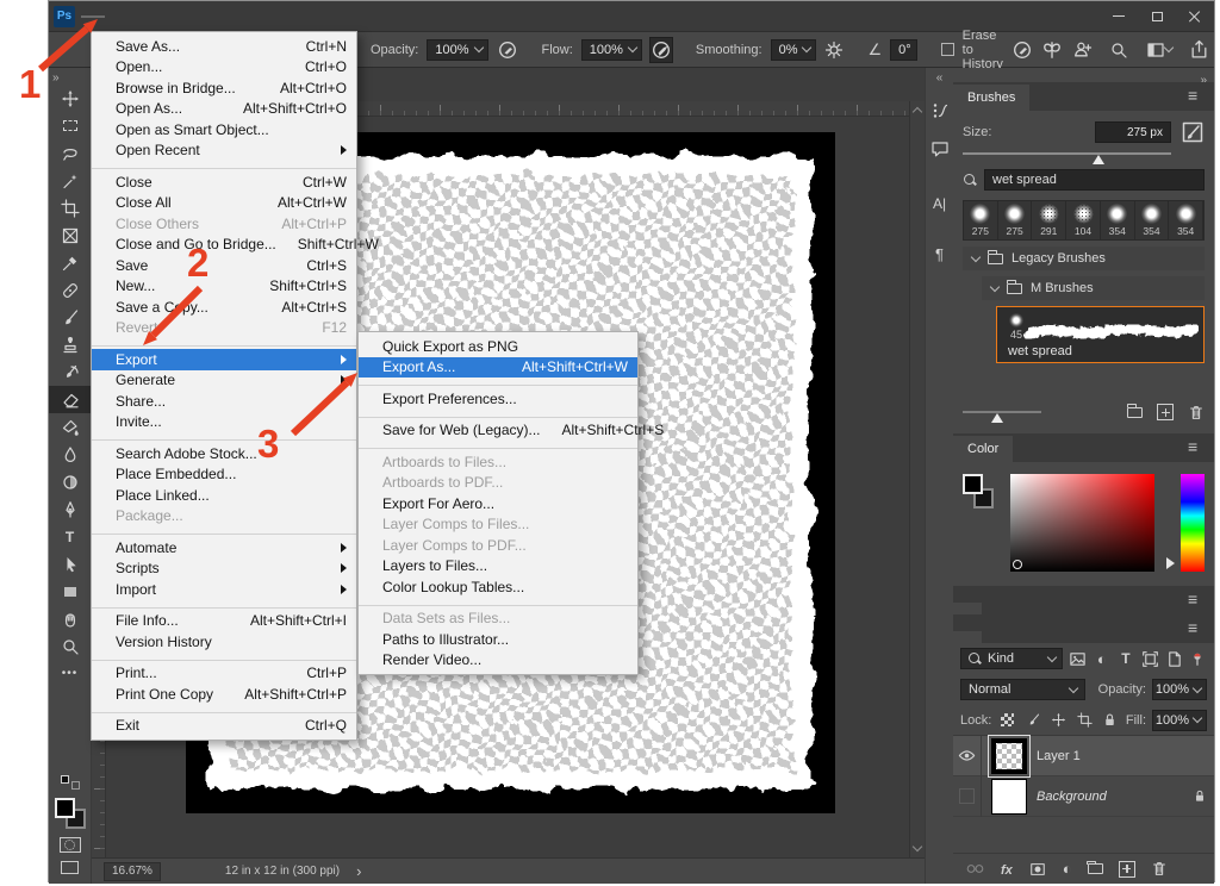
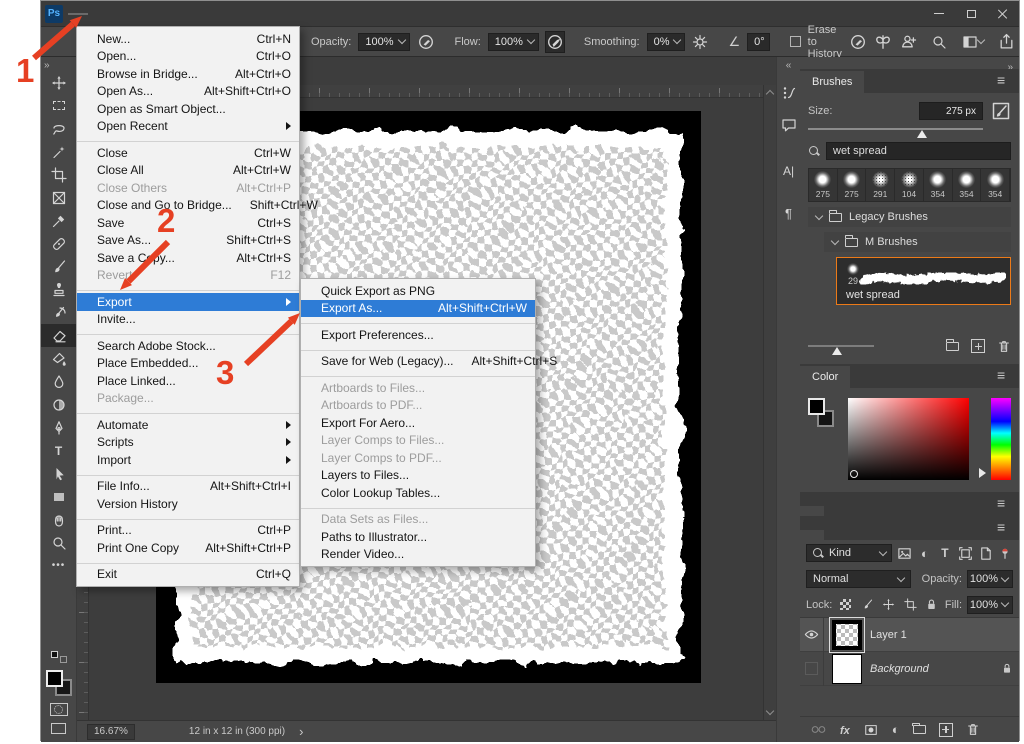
  Ps
  Opacity:
  100%
  Flow:
  100%
  Smoothing:
  0%
  0°
  Erase to History
  •••
  16.67%
  12 in x 12 in (300 ppi)
  Brushes
  Size:
  275 px
  wet spread
  275
  275
  291
  104
  354
  354
  354
  Legacy Brushes
  M Brushes
- 45
+ 29
  wet spread
  Color
  Kind
  Normal
  Opacity:
  100%
  Lock:
  Fill:
  100%
  Layer 1
  Background
- Save As...
+ New...
  Ctrl+N
  Open...
  Ctrl+O
  Browse in Bridge...
  Alt+Ctrl+O
  Open As...
  Alt+Shift+Ctrl+O
  Open as Smart Object...
  Open Recent
  Close
  Ctrl+W
  Close All
  Alt+Ctrl+W
  Close Others
  Alt+Ctrl+P
  Close and Go to Bridge...
  Shift+Ctrl+W
  Save
  Ctrl+S
- New...
+ Save As...
  Shift+Ctrl+S
  Save a Cy...
  Alt+Ctrl+S
  Rever
  F12
  Export
- Generate
- Share...
  Invite...
  Search Adobe Stock...
  Place Embedded...
  Place Linked...
  Package...
  Automate
  Scripts
  Import
  File Info...
  Alt+Shift+Ctrl+I
  Version History
  Print...
  Ctrl+P
  Print One Copy
  Alt+Shift+Ctrl+P
  Exit
  Ctrl+Q
  Quick Export as PNG
  Export As...
  Alt+Shift+Ctrl+W
  Export Preferences...
  Save for Web (Legacy)...
  Alt+Shift+Ctrl+S
  Artboards to Files...
  Artboards to PDF...
  Export For Aero...
  Layer Comps to Files...
  Layer Comps to PDF...
  Layers to Files...
  Color Lookup Tables...
  Data Sets as Files...
  Paths to Illustrator...
  Render Video...
  1
  2
  3
